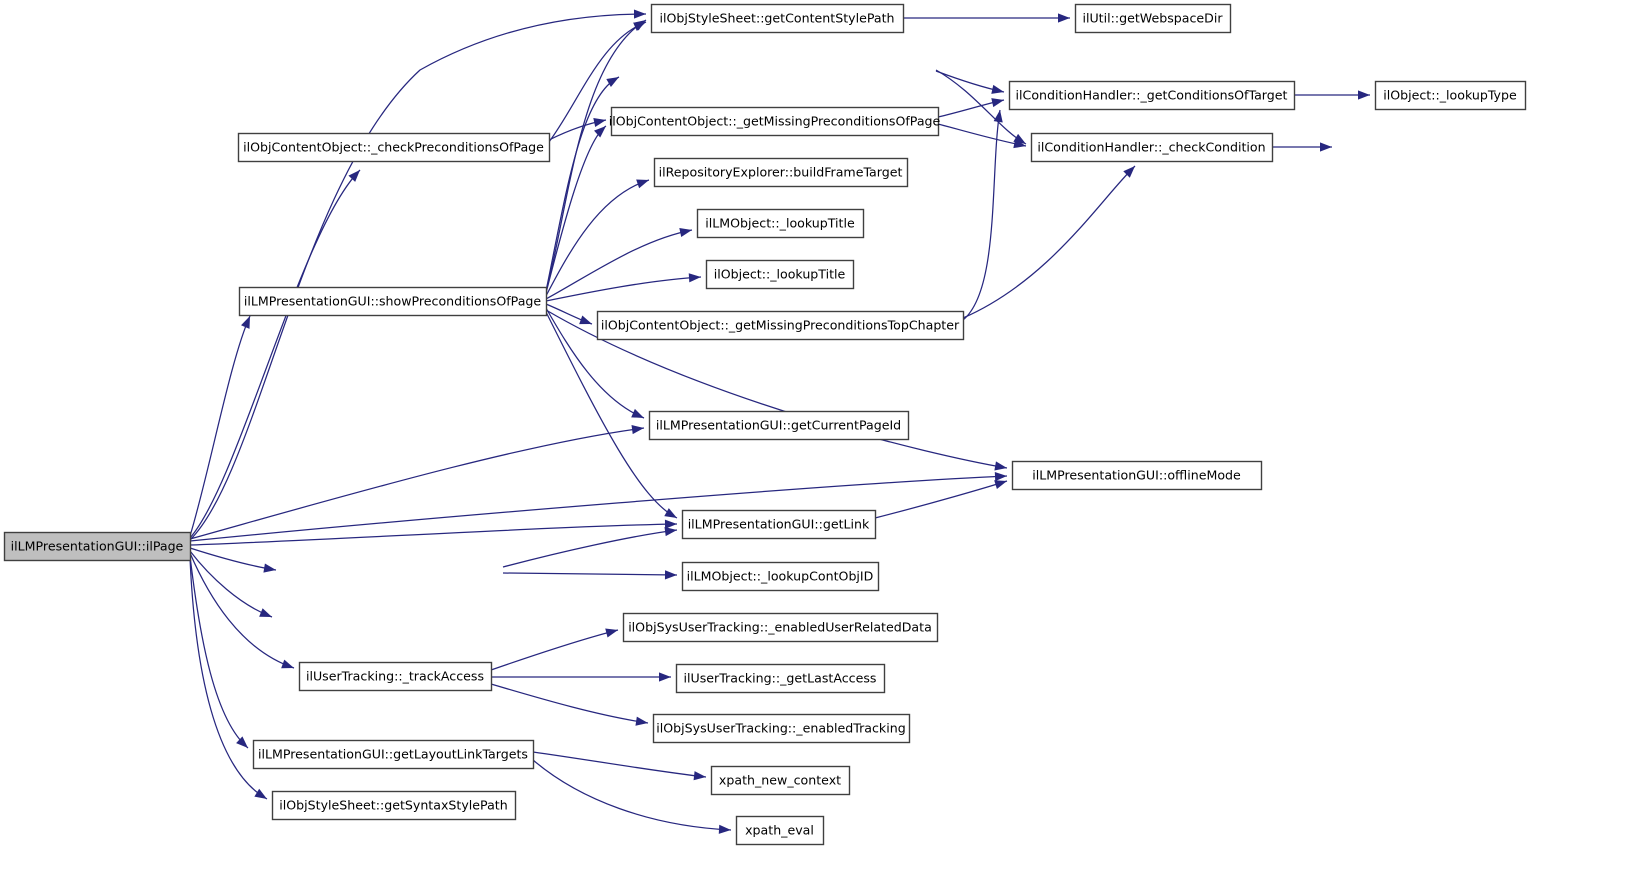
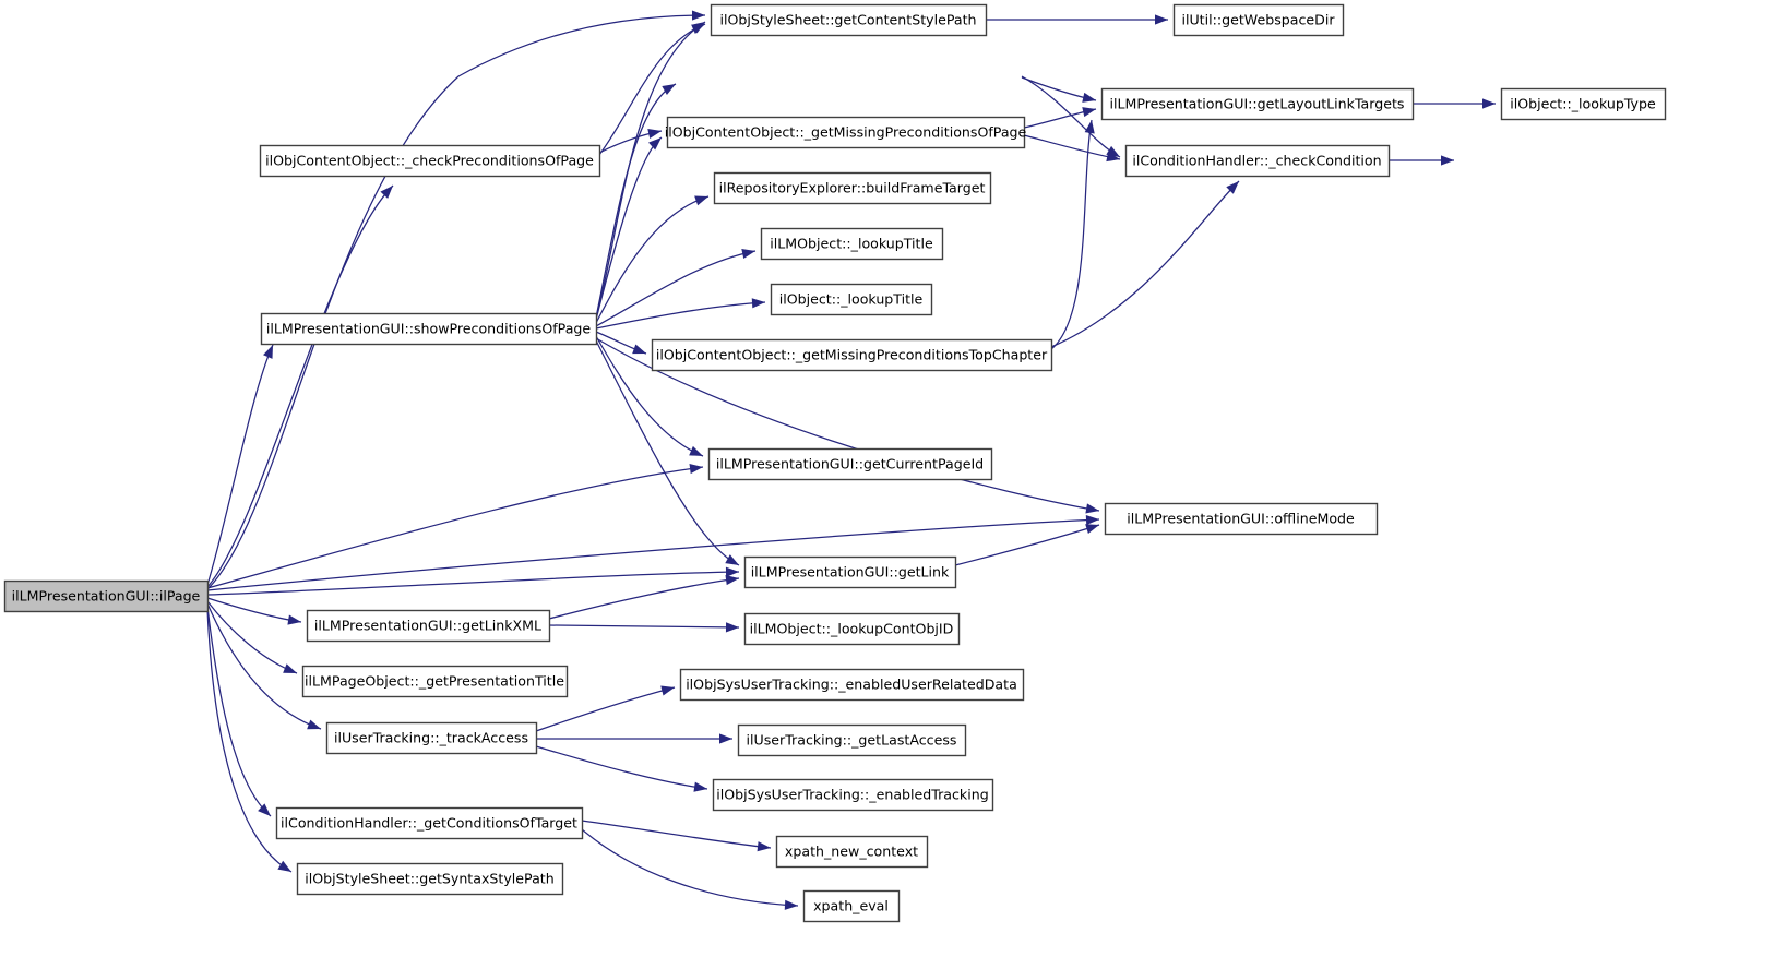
  ilLMPresentationGUI::ilPage
  ilObjStyleSheet::getContentStylePath
  ilUtil::getWebspaceDir
- ilConditionHandler::_getConditionsOfTarget
+ ilLMPresentationGUI::getLayoutLinkTargets
  ilObject::_lookupType
  ilObjContentObject::_checkPreconditionsOfPage
  ilObjContentObject::_getMissingPreconditionsOfPage
  ilConditionHandler::_checkCondition
  ilRepositoryExplorer::buildFrameTarget
  ilLMObject::_lookupTitle
  ilObject::_lookupTitle
  ilLMPresentationGUI::showPreconditionsOfPage
  ilObjContentObject::_getMissingPreconditionsTopChapter
  ilLMPresentationGUI::getCurrentPageId
  ilLMPresentationGUI::offlineMode
  ilLMPresentationGUI::getLink
+ ilLMPresentationGUI::getLinkXML
  ilLMObject::_lookupContObjID
+ ilLMPageObject::_getPresentationTitle
  ilObjSysUserTracking::_enabledUserRelatedData
  ilUserTracking::_trackAccess
  ilUserTracking::_getLastAccess
  ilObjSysUserTracking::_enabledTracking
- ilLMPresentationGUI::getLayoutLinkTargets
+ ilConditionHandler::_getConditionsOfTarget
  xpath_new_context
  ilObjStyleSheet::getSyntaxStylePath
  xpath_eval
